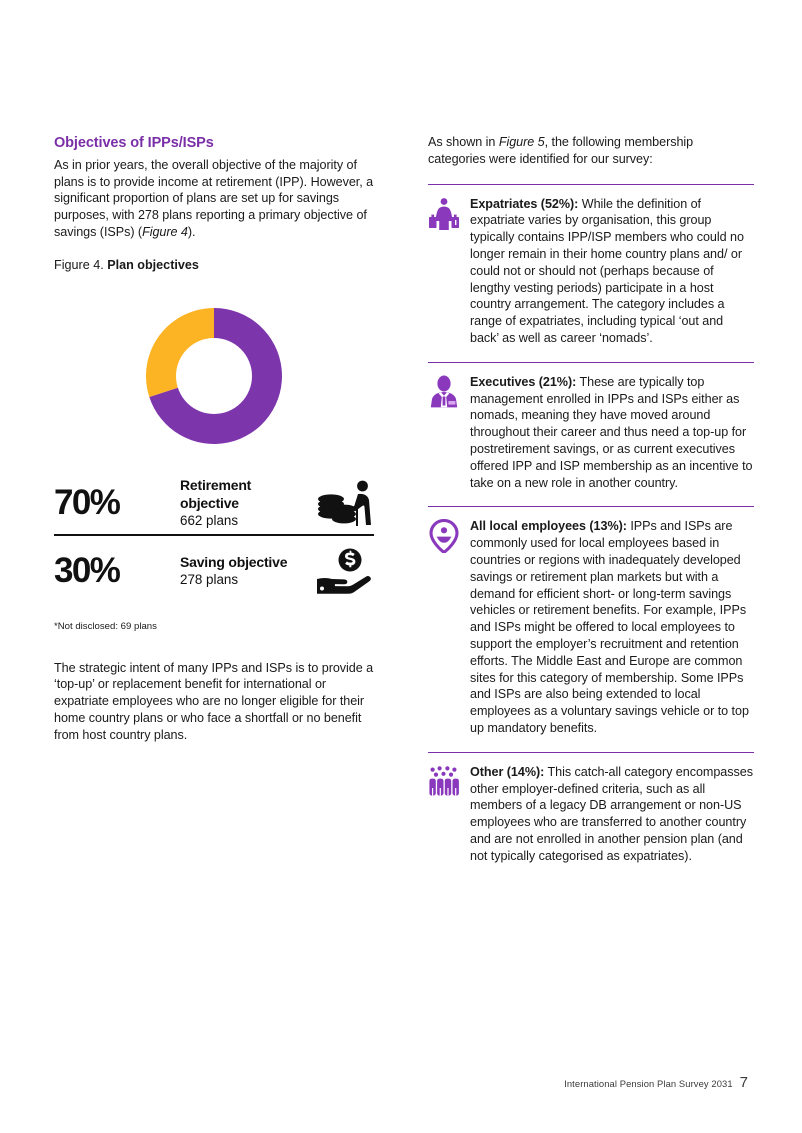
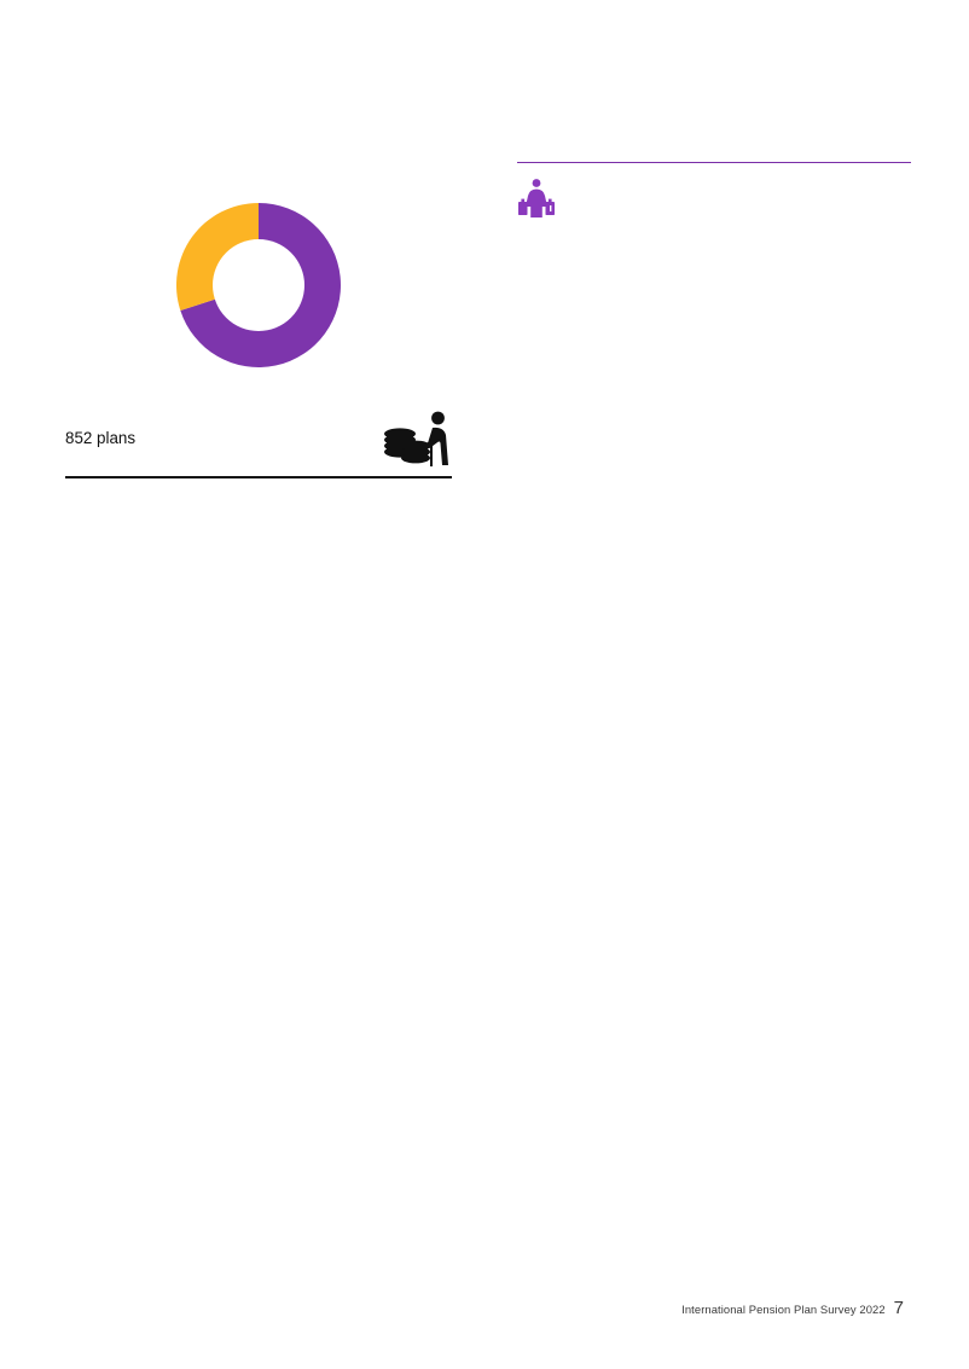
- Objectives of IPPs/ISPs
- As in prior years, the overall objective of the majority of plans is to provide income at retirement (IPP). However, a significant proportion of plans are set up for savings purposes, with 278 plans reporting a primary objective of savings (ISPs) (Figure 4).
- Figure 4. Plan objectives
- 70%
- Retirement objective
- 662 plans
+ 852 plans
- 30%
- Saving objective
- 278 plans
- *Not disclosed: 69 plans
- The strategic intent of many IPPs and ISPs is to provide a ‘top-up’ or replacement benefit for international or expatriate employees who are no longer eligible for their home country plans or who face a shortfall or no benefit from host country plans.
- As shown in Figure 5, the following membership categories were identified for our survey:
- Expatriates (52%): While the definition of expatriate varies by organisation, this group typically contains IPP/ISP members who could no longer remain in their home country plans and/ or could not or should not (perhaps because of lengthy vesting periods) participate in a host country arrangement. The category includes a range of expatriates, including typical ‘out and back’ as well as career ‘nomads’.
- Executives (21%): These are typically top management enrolled in IPPs and ISPs either as nomads, meaning they have moved around throughout their career and thus need a top-up for postretirement savings, or as current executives offered IPP and ISP membership as an incentive to take on a new role in another country.
- All local employees (13%): IPPs and ISPs are commonly used for local employees based in countries or regions with inadequately developed savings or retirement plan markets but with a demand for efficient short- or long-term savings vehicles or retirement benefits. For example, IPPs and ISPs might be offered to local employees to support the employer’s recruitment and retention efforts. The Middle East and Europe are common sites for this category of membership. Some IPPs and ISPs are also being extended to local employees as a voluntary savings vehicle or to top up mandatory benefits.
- Other (14%): This catch-all category encompasses other employer-defined criteria, such as all members of a legacy DB arrangement or non-US employees who are transferred to another country and are not enrolled in another pension plan (and not typically categorised as expatriates).
- International Pension Plan Survey 2031
+ International Pension Plan Survey 2022
  7
